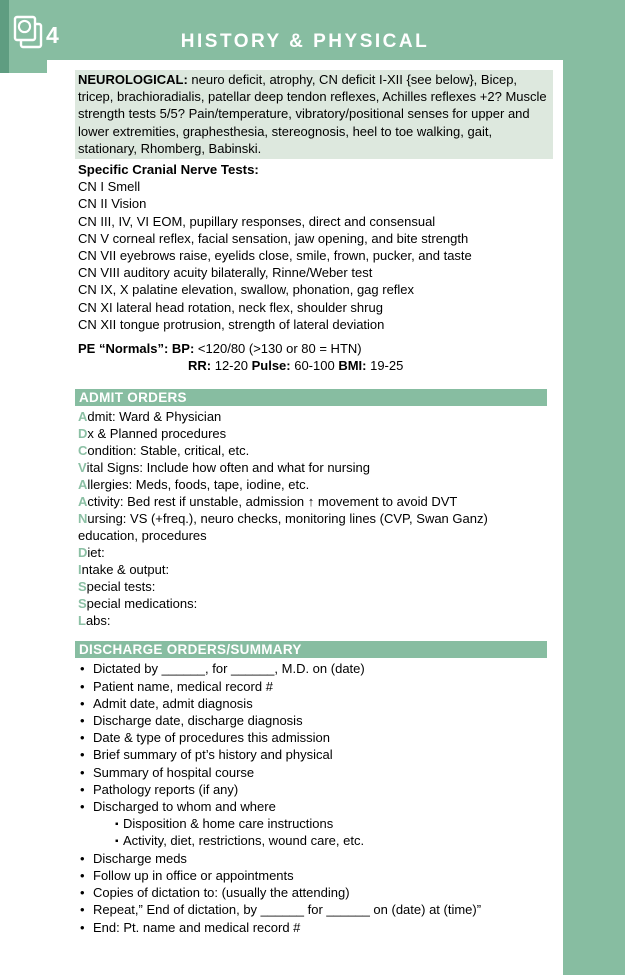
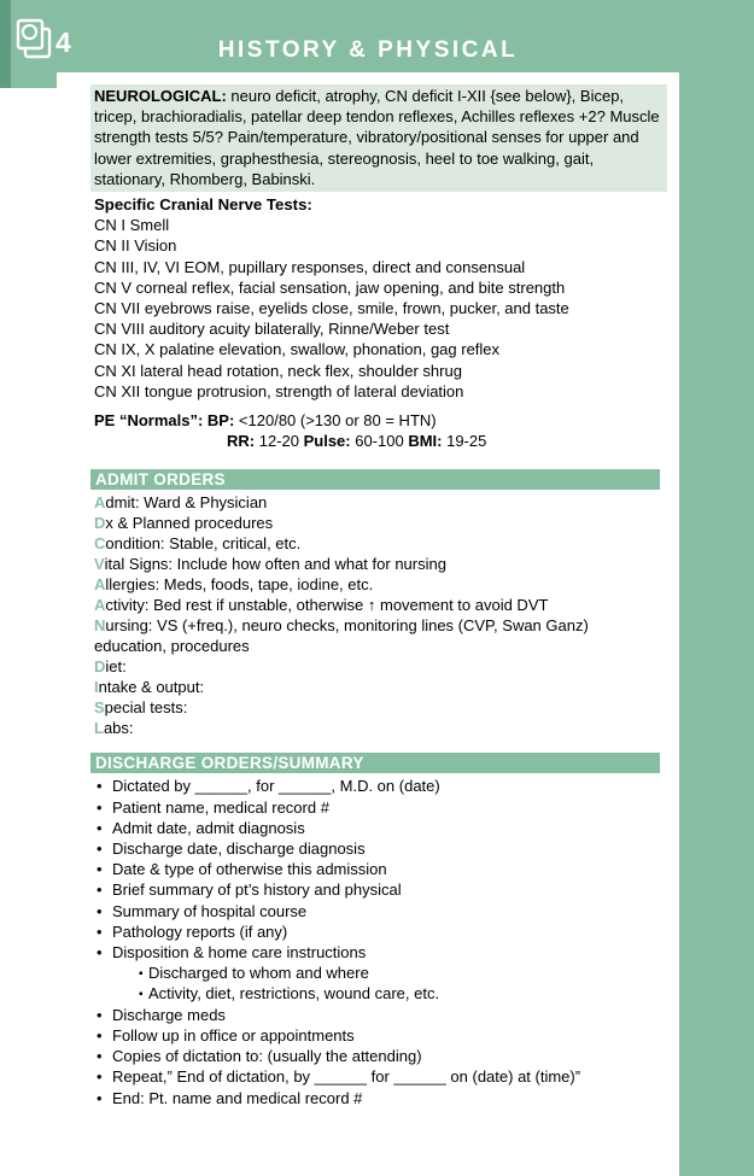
  4
  HISTORY & PHYSICAL
  NEUROLOGICAL: neuro deficit, atrophy, CN deficit I-XII {see below}, Bicep, tricep, brachioradialis, patellar deep tendon reflexes, Achilles reflexes +2? Muscle strength tests 5/5? Pain/temperature, vibratory/positional senses for upper and lower extremities, graphesthesia, stereognosis, heel to toe walking, gait, stationary, Rhomberg, Babinski.
  Specific Cranial Nerve Tests:
  CN I Smell
  CN II Vision
  CN III, IV, VI EOM, pupillary responses, direct and consensual
  CN V corneal reflex, facial sensation, jaw opening, and bite strength
  CN VII eyebrows raise, eyelids close, smile, frown, pucker, and taste
  CN VIII auditory acuity bilaterally, Rinne/Weber test
  CN IX, X palatine elevation, swallow, phonation, gag reflex
  CN XI lateral head rotation, neck flex, shoulder shrug
  CN XII tongue protrusion, strength of lateral deviation
  PE “Normals”: BP: <120/80 (>130 or 80 = HTN)
  RR: 12-20 Pulse: 60-100 BMI: 19-25
  ADMIT ORDERS
  Admit: Ward & Physician
  Dx & Planned procedures
  Condition: Stable, critical, etc.
  Vital Signs: Include how often and what for nursing
  Allergies: Meds, foods, tape, iodine, etc.
- Activity: Bed rest if unstable, admission ↑ movement to avoid DVT
+ Activity: Bed rest if unstable, otherwise ↑ movement to avoid DVT
  Nursing: VS (+freq.), neuro checks, monitoring lines (CVP, Swan Ganz)
  education, procedures
  Diet:
  Intake & output:
  Special tests:
- Special medications:
  Labs:
  DISCHARGE ORDERS/SUMMARY
  •
  Dictated by ______, for ______, M.D. on (date)
  •
  Patient name, medical record #
  •
  Admit date, admit diagnosis
  •
  Discharge date, discharge diagnosis
  •
- Date & type of procedures this admission
+ Date & type of otherwise this admission
  •
  Brief summary of pt’s history and physical
  •
  Summary of hospital course
  •
  Pathology reports (if any)
  •
- Discharged to whom and where
+ Disposition & home care instructions
  ▪
- Disposition & home care instructions
+ Discharged to whom and where
  ▪
  Activity, diet, restrictions, wound care, etc.
  •
  Discharge meds
  •
  Follow up in office or appointments
  •
  Copies of dictation to: (usually the attending)
  •
  Repeat,” End of dictation, by ______ for ______ on (date) at (time)”
  •
  End: Pt. name and medical record #
